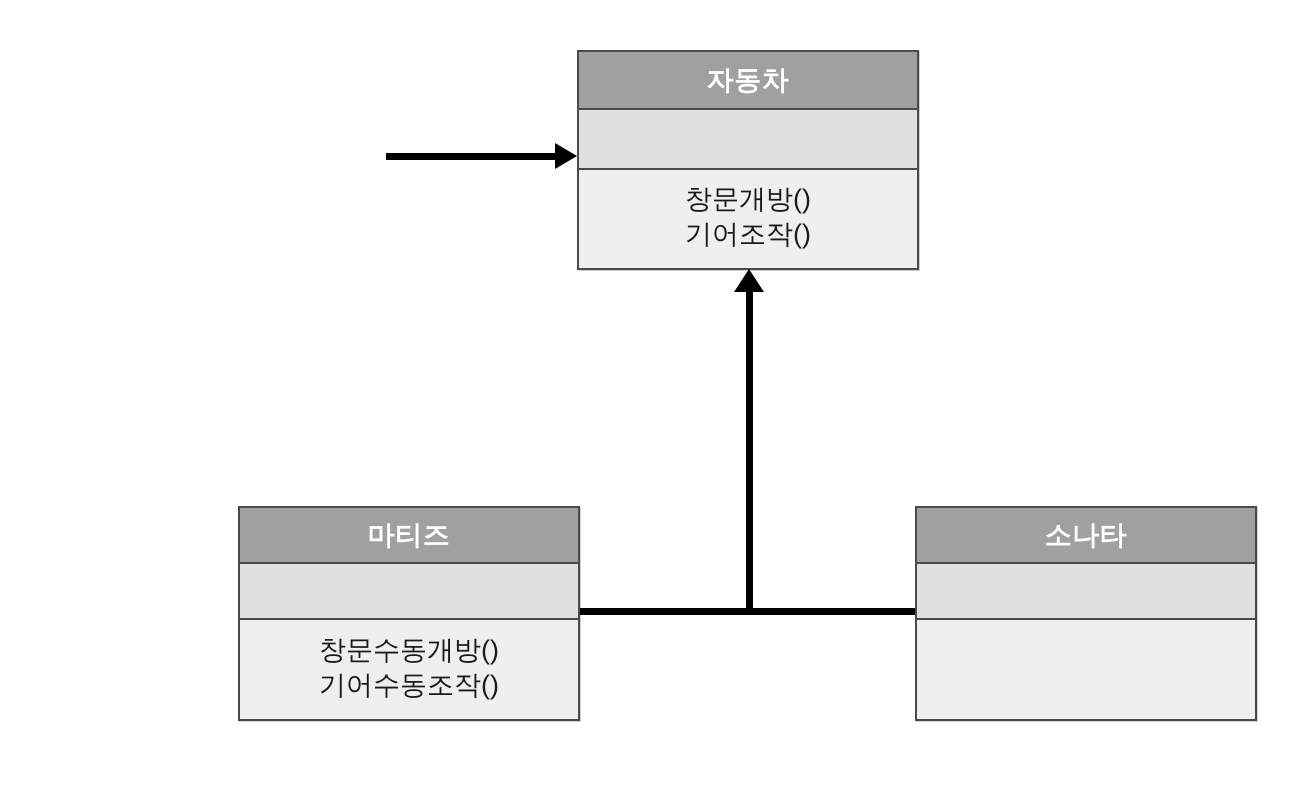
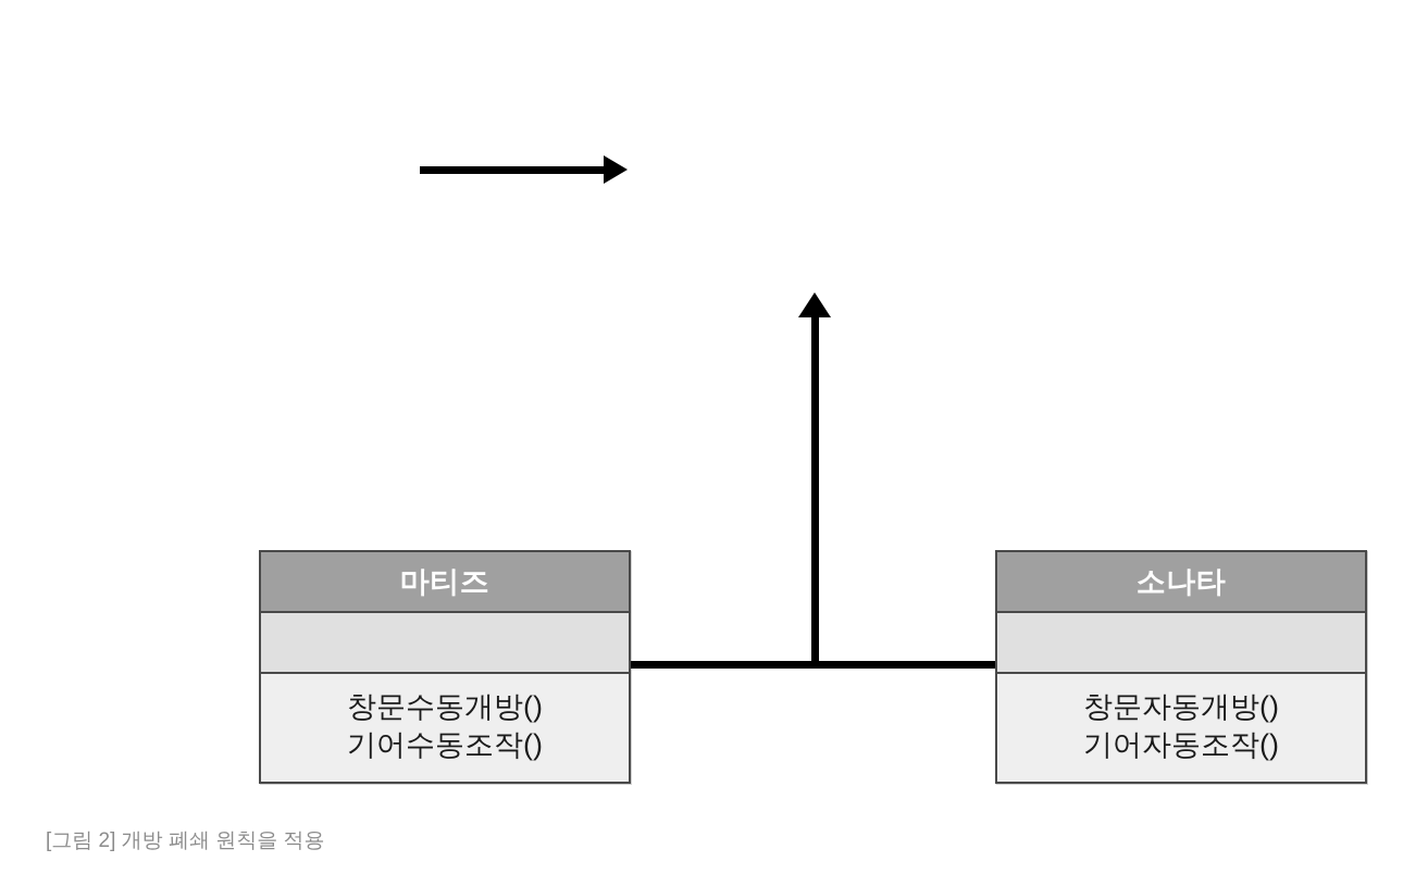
- 자동차
- 창문개방()
- 기어조작()
  마티즈
  창문수동개방()
  기어수동조작()
  소나타
+ 창문자동개방()
+ 기어자동조작()
+ [그림 2] 개방 폐쇄 원칙을 적용
